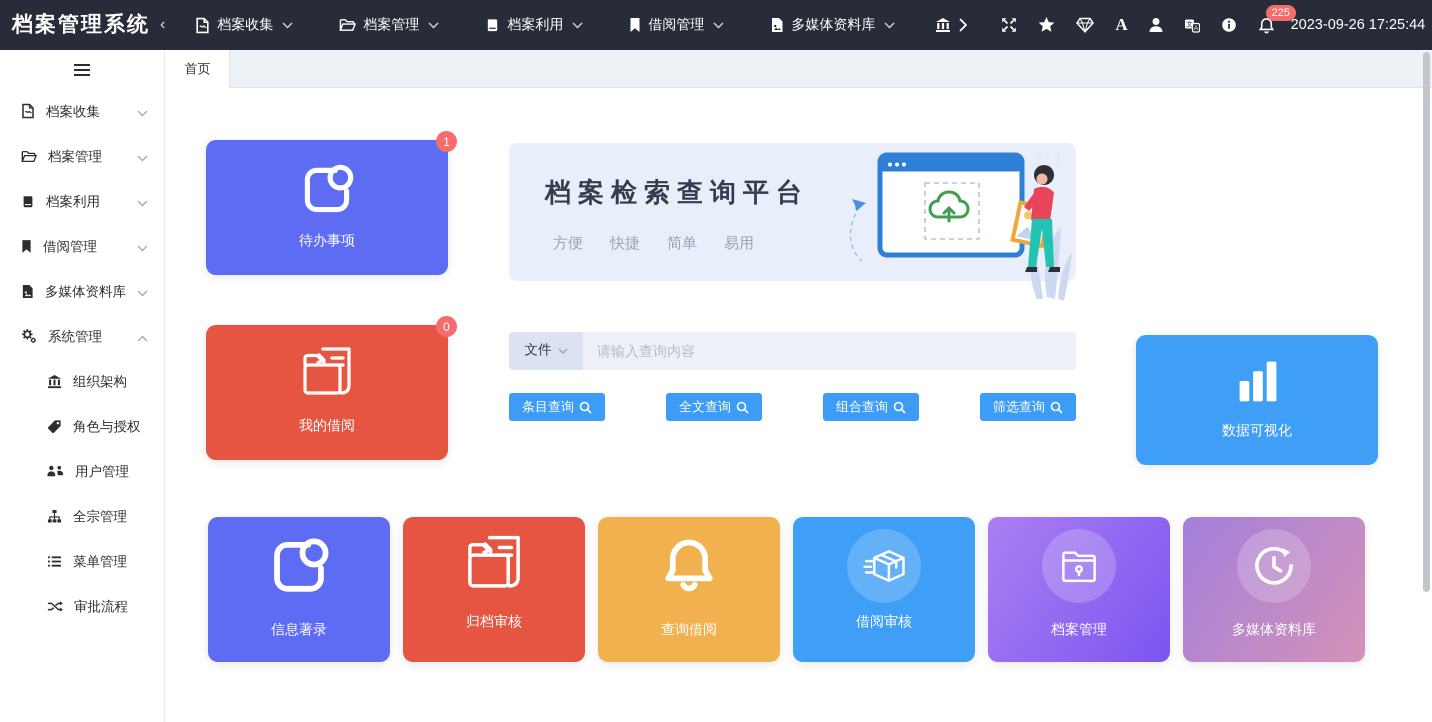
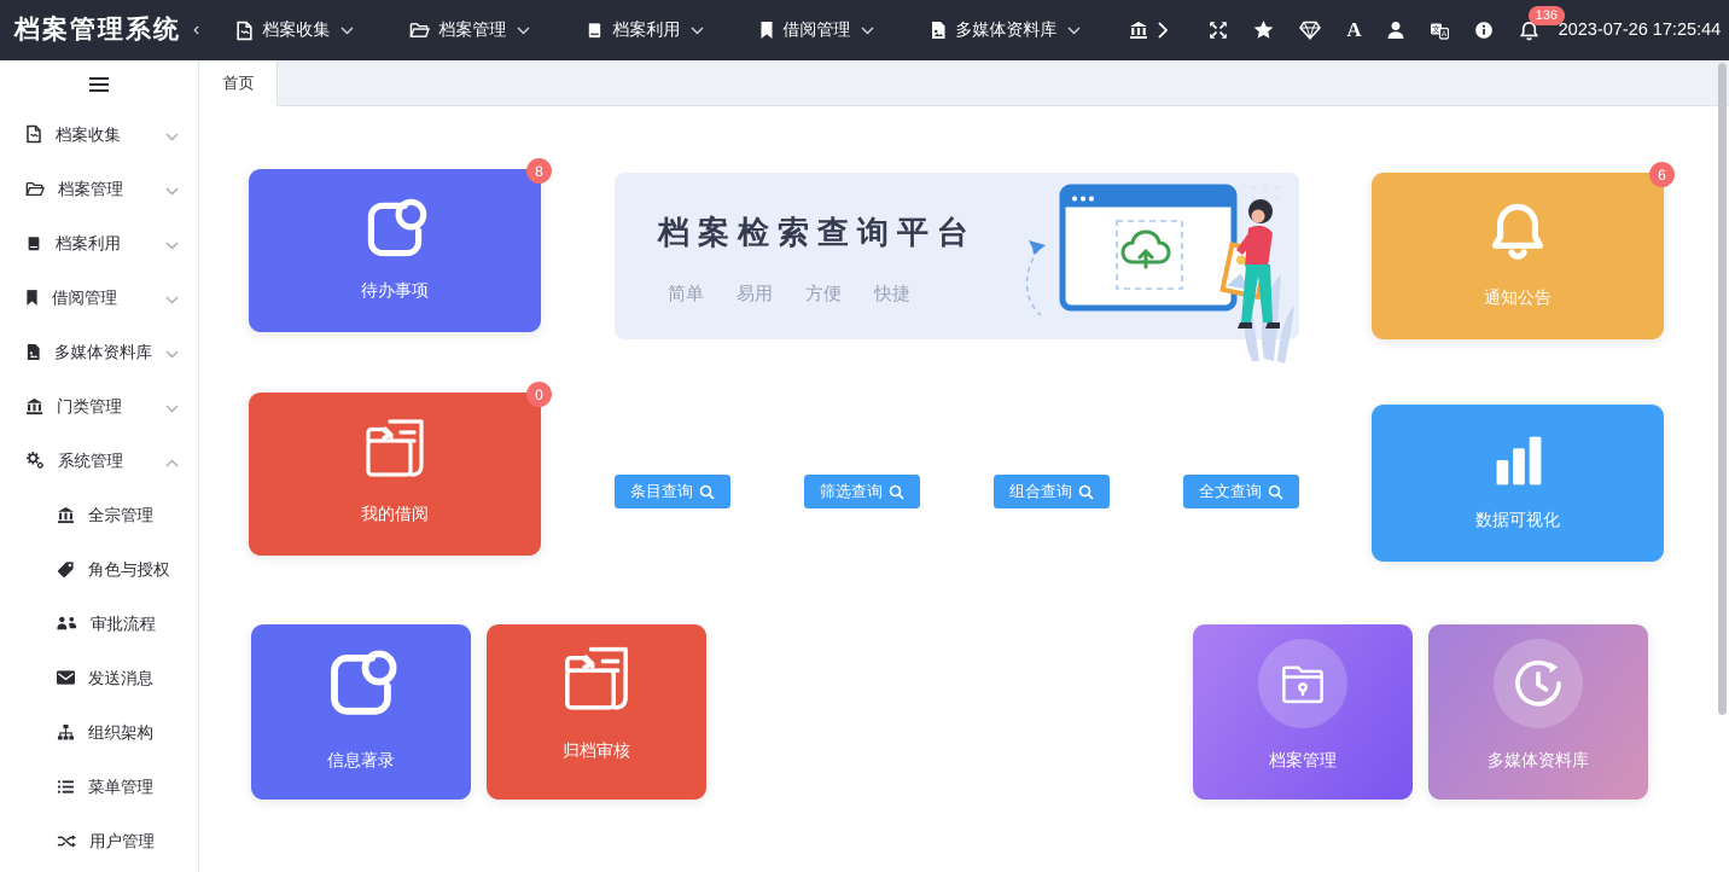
  档案管理系统
  ‹
  档案收集
  档案管理
  档案利用
  借阅管理
  多媒体资料库
  A
- 225
+ 136
- 2023-09-26 17:25:44
+ 2023-07-26 17:25:44
  档案收集
  档案管理
  档案利用
  借阅管理
  多媒体资料库
+ 门类管理
  系统管理
- 组织架构
+ 全宗管理
  角色与授权
- 用户管理
+ 审批流程
+ 发送消息
- 全宗管理
+ 组织架构
  菜单管理
- 审批流程
+ 用户管理
  首页
- 1
+ 8
  待办事项
  档案检索查询平台
- 方便
+ 简单
- 快捷
+ 易用
- 简单
+ 方便
- 易用
+ 快捷
+ 6
+ 通知公告
  0
  我的借阅
- 文件
- 请输入查询内容
  条目查询
- 全文查询
+ 筛选查询
  组合查询
- 筛选查询
+ 全文查询
  数据可视化
  信息著录
  归档审核
- 查询借阅
- 借阅审核
  档案管理
  多媒体资料库
